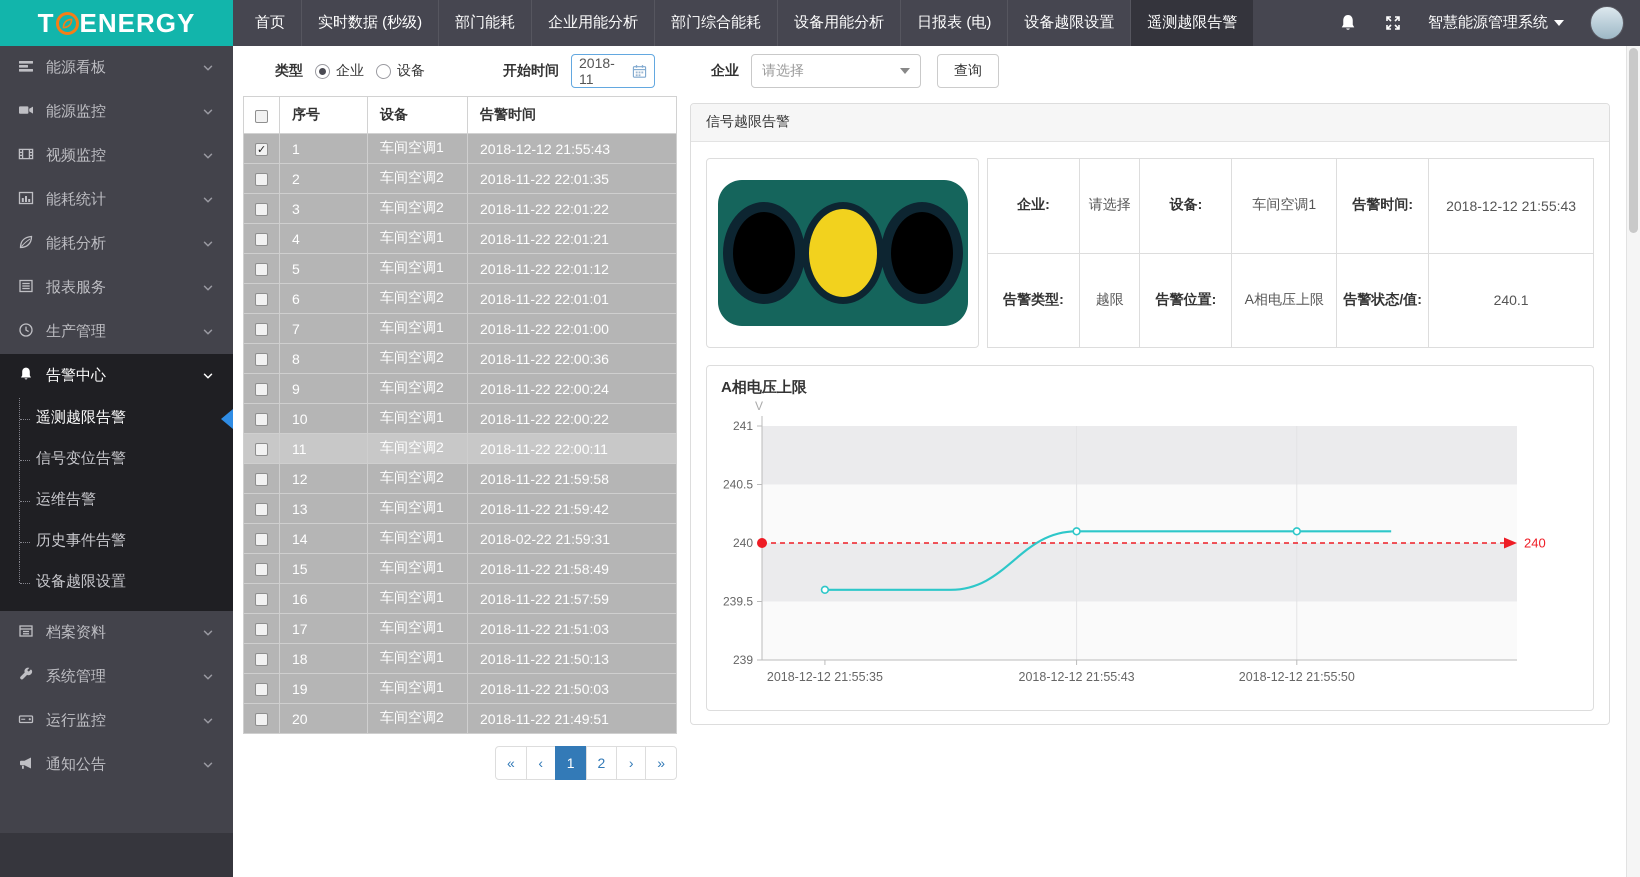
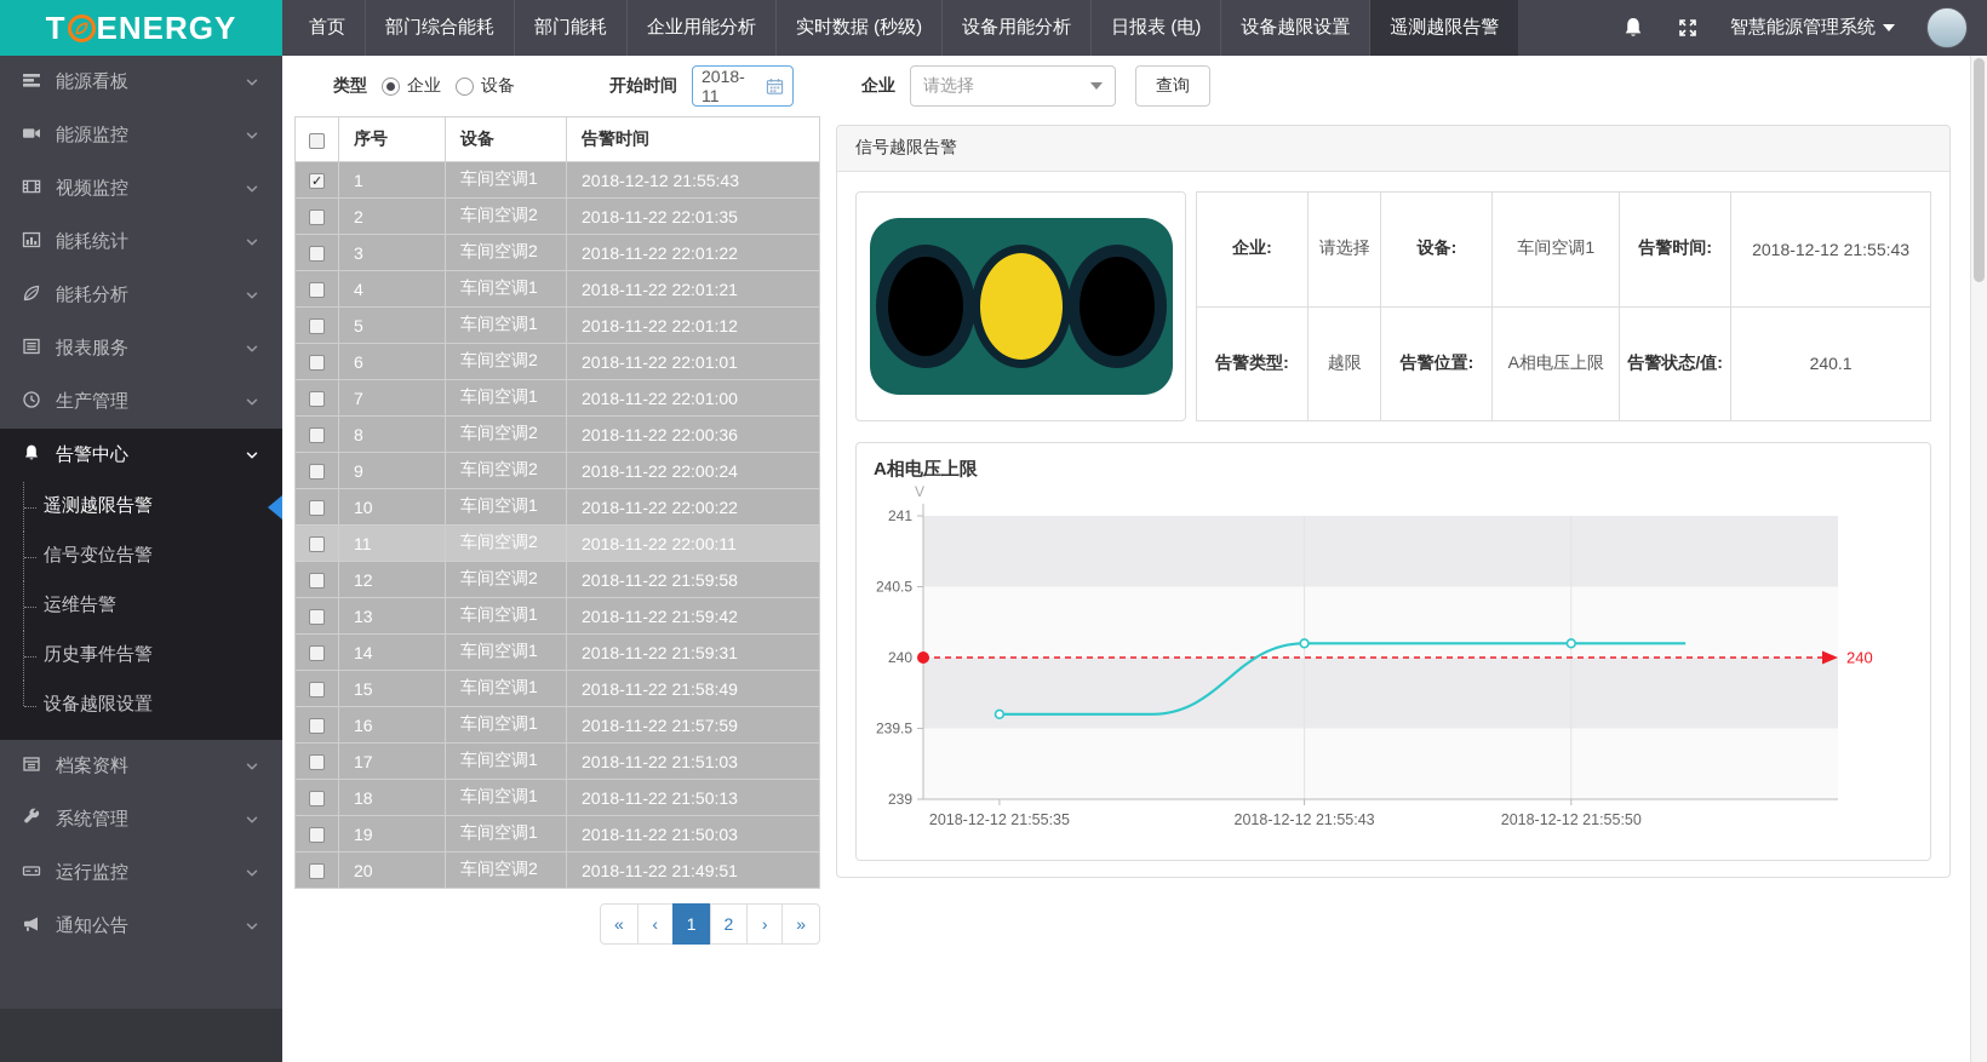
  T
  ENERGY
  首页
- 实时数据 (秒级)
+ 部门综合能耗
  部门能耗
  企业用能分析
- 部门综合能耗
+ 实时数据 (秒级)
  设备用能分析
  日报表 (电)
  设备越限设置
  遥测越限告警
  智慧能源管理系统
  能源看板
  能源监控
  视频监控
  能耗统计
  能耗分析
  报表服务
  生产管理
  告警中心
  遥测越限告警
  信号变位告警
  运维告警
  历史事件告警
  设备越限设置
  档案资料
  系统管理
  运行监控
  通知公告
  类型
  企业
  设备
  开始时间
  2018-11
  企业
  请选择
  查询
  	序号	设备	告警时间
  	1	车间空调1	2018-12-12 21:55:43
  	2	车间空调2	2018-11-22 22:01:35
  	3	车间空调2	2018-11-22 22:01:22
  	4	车间空调1	2018-11-22 22:01:21
  	5	车间空调1	2018-11-22 22:01:12
  	6	车间空调2	2018-11-22 22:01:01
  	7	车间空调1	2018-11-22 22:01:00
  	8	车间空调2	2018-11-22 22:00:36
  	9	车间空调2	2018-11-22 22:00:24
  	10	车间空调1	2018-11-22 22:00:22
  	11	车间空调2	2018-11-22 22:00:11
  	12	车间空调2	2018-11-22 21:59:58
  	13	车间空调1	2018-11-22 21:59:42
- 	14	车间空调1	2018-02-22 21:59:31
+ 	14	车间空调1	2018-11-22 21:59:31
  	15	车间空调1	2018-11-22 21:58:49
  	16	车间空调1	2018-11-22 21:57:59
  	17	车间空调1	2018-11-22 21:51:03
  	18	车间空调1	2018-11-22 21:50:13
  	19	车间空调1	2018-11-22 21:50:03
  	20	车间空调2	2018-11-22 21:49:51
  «
  ‹
  1
  2
  ›
  »
  信号越限告警
  企业:	请选择	设备:	车间空调1	告警时间:	2018-12-12 21:55:43
  告警类型:	越限	告警位置:	A相电压上限	告警状态/值:	240.1
  A相电压上限
  241
  240.5
  240
  239.5
  239
  2018-12-12 21:55:35
  2018-12-12 21:55:43
  2018-12-12 21:55:50
  V
  240
